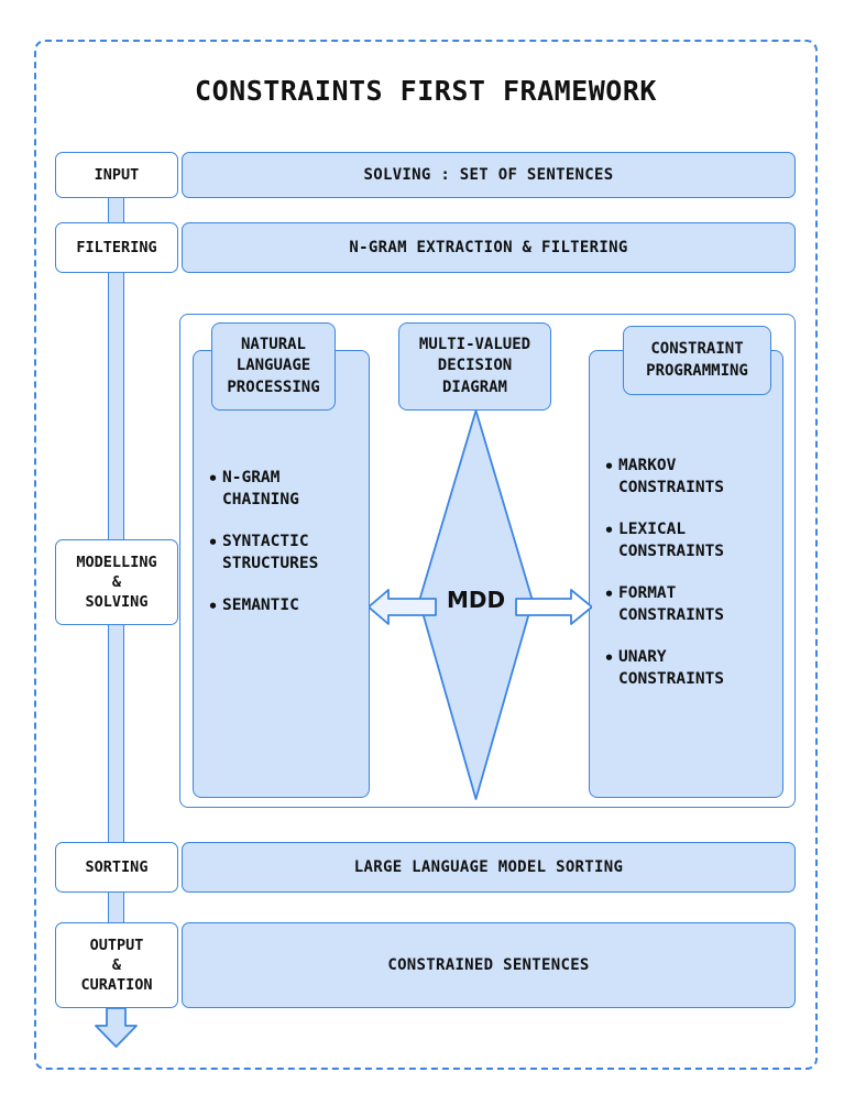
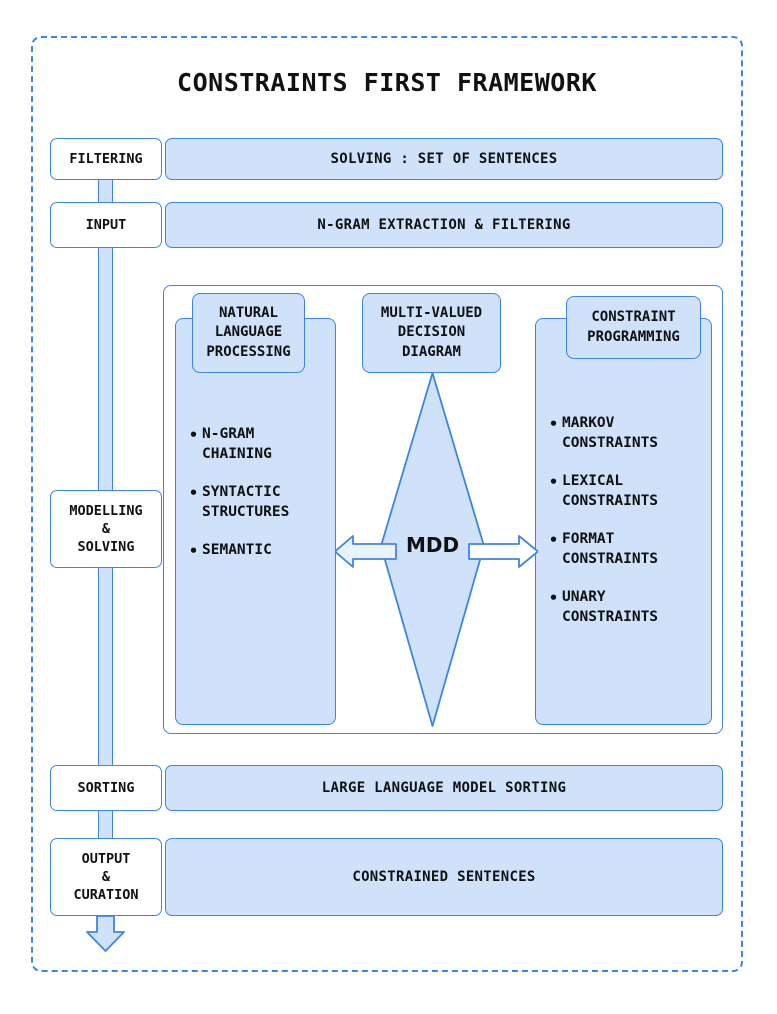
  CONSTRAINTS FIRST FRAMEWORK
- INPUT
+ FILTERING
  SOLVING : SET OF SENTENCES
- FILTERING
+ INPUT
  N-GRAM EXTRACTION & FILTERING
  MODELLING
  &
  SOLVING
  NATURAL
  LANGUAGE
  PROCESSING
  N-GRAM
  CHAINING
  SYNTACTIC
  STRUCTURES
  SEMANTIC
  MULTI-VALUED
  DECISION
  DIAGRAM
  MDD
  CONSTRAINT
  PROGRAMMING
  MARKOV
  CONSTRAINTS
  LEXICAL
  CONSTRAINTS
  FORMAT
  CONSTRAINTS
  UNARY
  CONSTRAINTS
  SORTING
  LARGE LANGUAGE MODEL SORTING
  OUTPUT
  &
  CURATION
  CONSTRAINED SENTENCES
